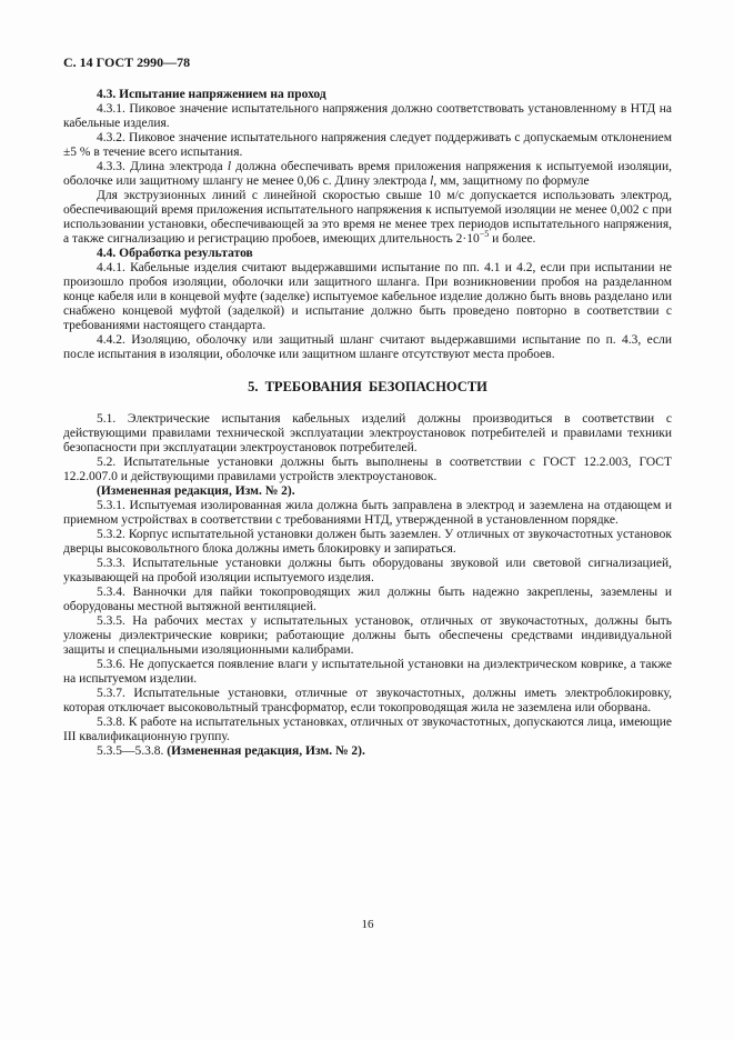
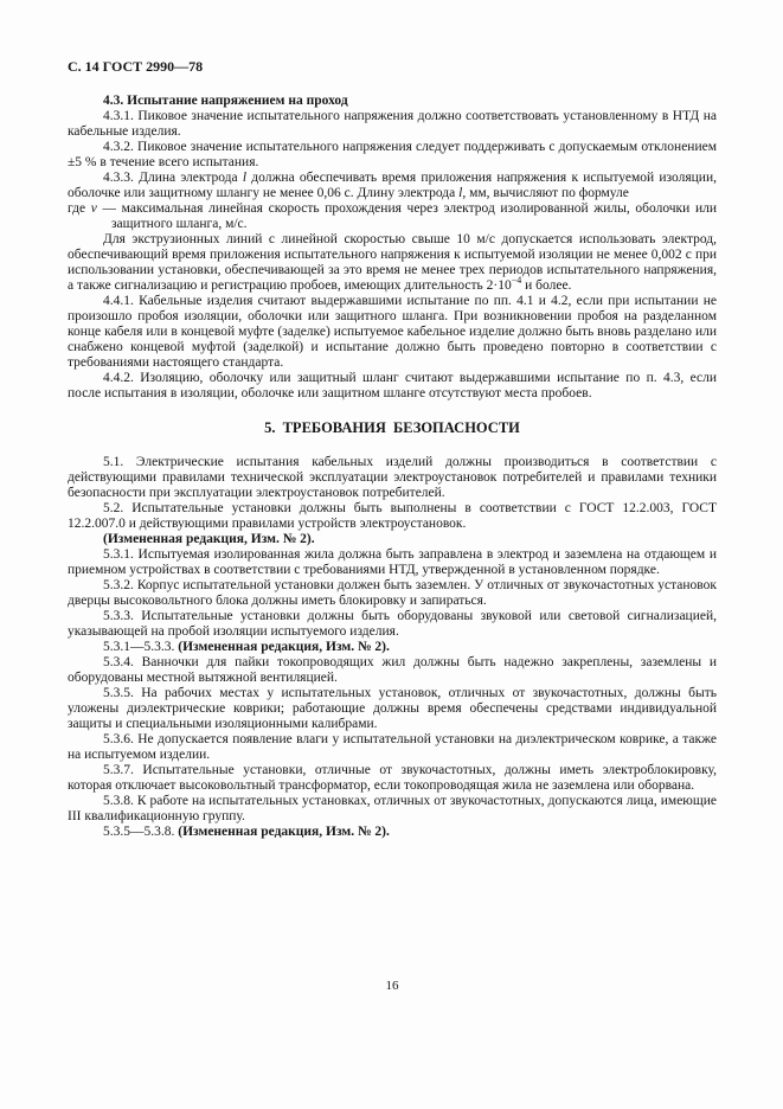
  С. 14 ГОСТ 2990—78
  4.3. Испытание напряжением на проход
  4.3.1. Пиковое значение испытательного напряжения должно соответствовать установленному в НТД на кабельные изделия.
  4.3.2. Пиковое значение испытательного напряжения следует поддерживать с допускаемым отклонением ±5 % в течение всего испытания.
- 4.3.3. Длина электрода l должна обеспечивать время приложения напряжения к испытуемой изоляции, оболочке или защитному шлангу не менее 0,06 с. Длину электрода l, мм, защитному по формуле
+ 4.3.3. Длина электрода l должна обеспечивать время приложения напряжения к испытуемой изоляции, оболочке или защитному шлангу не менее 0,06 с. Длину электрода l, мм, вычисляют по формуле
+ где v — максимальная линейная скорость прохождения через электрод изолированной жилы, оболочки или защитного шланга, м/с.
- Для экструзионных линий с линейной скоростью свыше 10 м/с допускается использовать электрод, обеспечивающий время приложения испытательного напряжения к испытуемой изоляции не менее 0,002 с при использовании установки, обеспечивающей за это время не менее трех периодов испытательного напряжения, а также сигнализацию и регистрацию пробоев, имеющих длительность 2·10−5 и более.
+ Для экструзионных линий с линейной скоростью свыше 10 м/с допускается использовать электрод, обеспечивающий время приложения испытательного напряжения к испытуемой изоляции не менее 0,002 с при использовании установки, обеспечивающей за это время не менее трех периодов испытательного напряжения, а также сигнализацию и регистрацию пробоев, имеющих длительность 2·10−4 и более.
- 4.4. Обработка результатов
  4.4.1. Кабельные изделия считают выдержавшими испытание по пп. 4.1 и 4.2, если при испытании не произошло пробоя изоляции, оболочки или защитного шланга. При возникновении пробоя на разделанном конце кабеля или в концевой муфте (заделке) испытуемое кабельное изделие должно быть вновь разделано или снабжено концевой муфтой (заделкой) и испытание должно быть проведено повторно в соответствии с требованиями настоящего стандарта.
  4.4.2. Изоляцию, оболочку или защитный шланг считают выдержавшими испытание по п. 4.3, если после испытания в изоляции, оболочке или защитном шланге отсутствуют места пробоев.
  5. ТРЕБОВАНИЯ БЕЗОПАСНОСТИ
  5.1. Электрические испытания кабельных изделий должны производиться в соответствии с действующими правилами технической эксплуатации электроустановок потребителей и правилами техники безопасности при эксплуатации электроустановок потребителей.
  5.2. Испытательные установки должны быть выполнены в соответствии с ГОСТ 12.2.003, ГОСТ 12.2.007.0 и действующими правилами устройств электроустановок.
  (Измененная редакция, Изм. № 2).
  5.3.1. Испытуемая изолированная жила должна быть заправлена в электрод и заземлена на отдающем и приемном устройствах в соответствии с требованиями НТД, утвержденной в установленном порядке.
  5.3.2. Корпус испытательной установки должен быть заземлен. У отличных от звукочастотных установок дверцы высоковольтного блока должны иметь блокировку и запираться.
  5.3.3. Испытательные установки должны быть оборудованы звуковой или световой сигнализацией, указывающей на пробой изоляции испытуемого изделия.
+ 5.3.1—5.3.3. (Измененная редакция, Изм. № 2).
  5.3.4. Ванночки для пайки токопроводящих жил должны быть надежно закреплены, заземлены и оборудованы местной вытяжной вентиляцией.
- 5.3.5. На рабочих местах у испытательных установок, отличных от звукочастотных, должны быть уложены диэлектрические коврики; работающие должны быть обеспечены средствами индивидуальной защиты и специальными изоляционными калибрами.
+ 5.3.5. На рабочих местах у испытательных установок, отличных от звукочастотных, должны быть уложены диэлектрические коврики; работающие должны время обеспечены средствами индивидуальной защиты и специальными изоляционными калибрами.
  5.3.6. Не допускается появление влаги у испытательной установки на диэлектрическом коврике, а также на испытуемом изделии.
  5.3.7. Испытательные установки, отличные от звукочастотных, должны иметь электроблокировку, которая отключает высоковольтный трансформатор, если токопроводящая жила не заземлена или оборвана.
  5.3.8. К работе на испытательных установках, отличных от звукочастотных, допускаются лица, имеющие III квалификационную группу.
  5.3.5—5.3.8. (Измененная редакция, Изм. № 2).
  16
